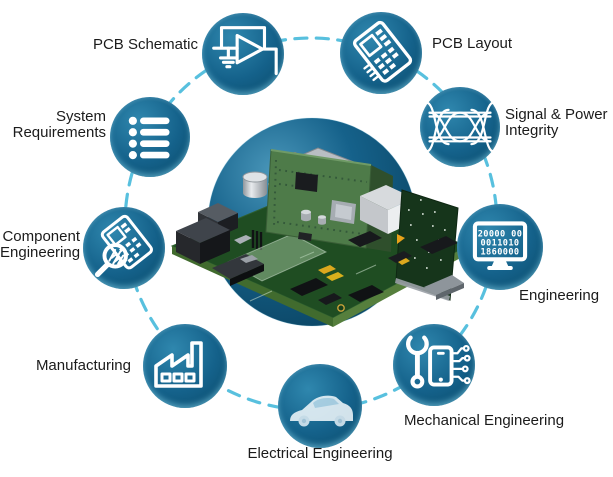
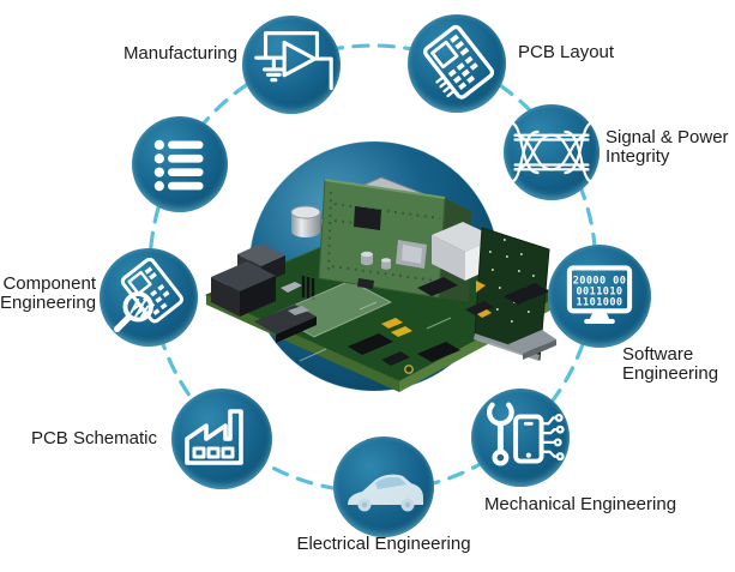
  20000 00
  0011010
- 1860000
+ 1101000
- PCB Schematic
+ Manufacturing
  PCB Layout
- System
- Requirements
  Signal & Power
  Integrity
  Component
  Engineering
+ Software
  Engineering
- Manufacturing
+ PCB Schematic
  Mechanical Engineering
  Electrical Engineering
